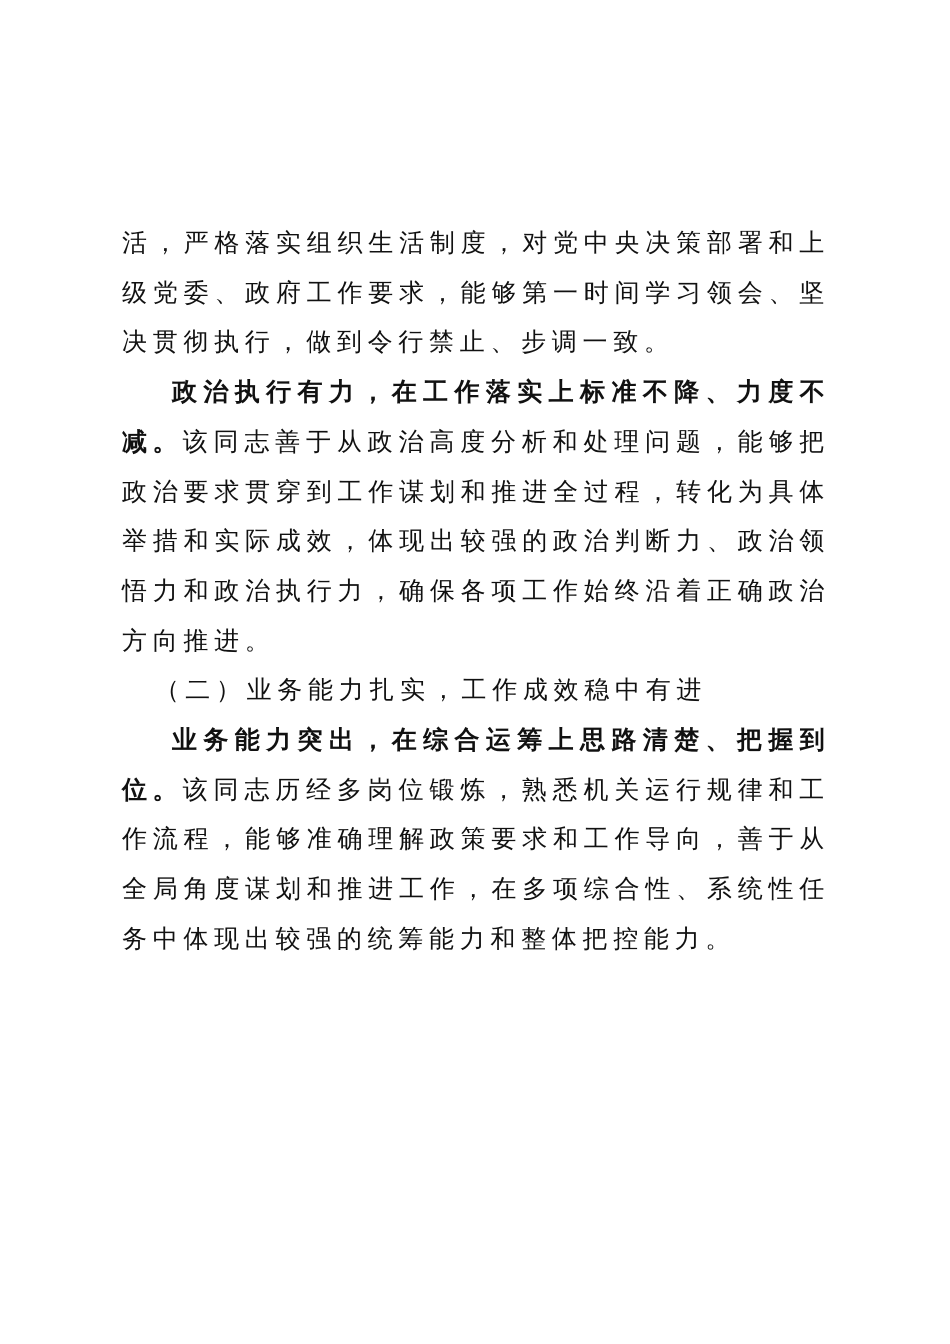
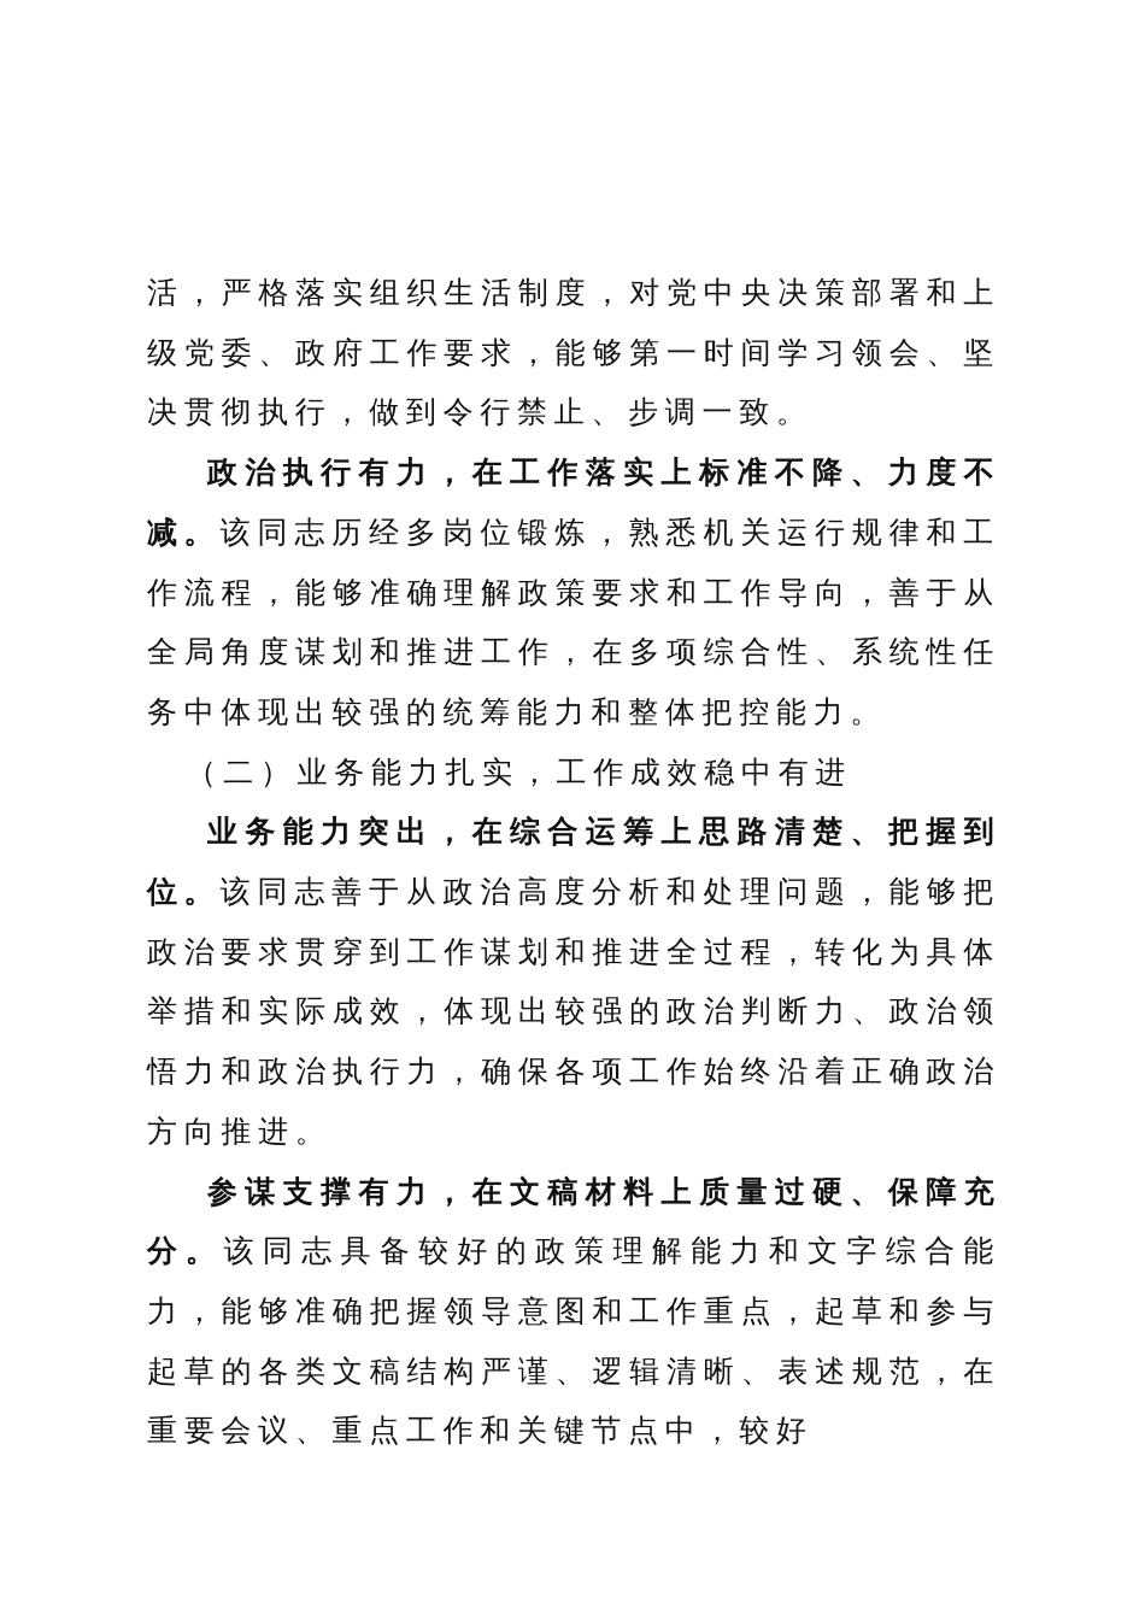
  活，严格落实组织生活制度，对党中央决策部署和上级党委、政府工作要求，能够第一时间学习领会、坚决贯彻执行，做到令行禁止、步调一致。
- 政治执行有力，在工作落实上标准不降、力度不减。该同志善于从政治高度分析和处理问题，能够把政治要求贯穿到工作谋划和推进全过程，转化为具体举措和实际成效，体现出较强的政治判断力、政治领悟力和政治执行力，确保各项工作始终沿着正确政治方向推进。
+ 政治执行有力，在工作落实上标准不降、力度不减。该同志历经多岗位锻炼，熟悉机关运行规律和工作流程，能够准确理解政策要求和工作导向，善于从全局角度谋划和推进工作，在多项综合性、系统性任务中体现出较强的统筹能力和整体把控能力。
  （二）业务能力扎实，工作成效稳中有进
- 业务能力突出，在综合运筹上思路清楚、把握到位。该同志历经多岗位锻炼，熟悉机关运行规律和工作流程，能够准确理解政策要求和工作导向，善于从全局角度谋划和推进工作，在多项综合性、系统性任务中体现出较强的统筹能力和整体把控能力。
+ 业务能力突出，在综合运筹上思路清楚、把握到位。该同志善于从政治高度分析和处理问题，能够把政治要求贯穿到工作谋划和推进全过程，转化为具体举措和实际成效，体现出较强的政治判断力、政治领悟力和政治执行力，确保各项工作始终沿着正确政治方向推进。
+ 参谋支撑有力，在文稿材料上质量过硬、保障充分。该同志具备较好的政策理解能力和文字综合能力，能够准确把握领导意图和工作重点，起草和参与起草的各类文稿结构严谨、逻辑清晰、表述规范，在重要会议、重点工作和关键节点中，较好
